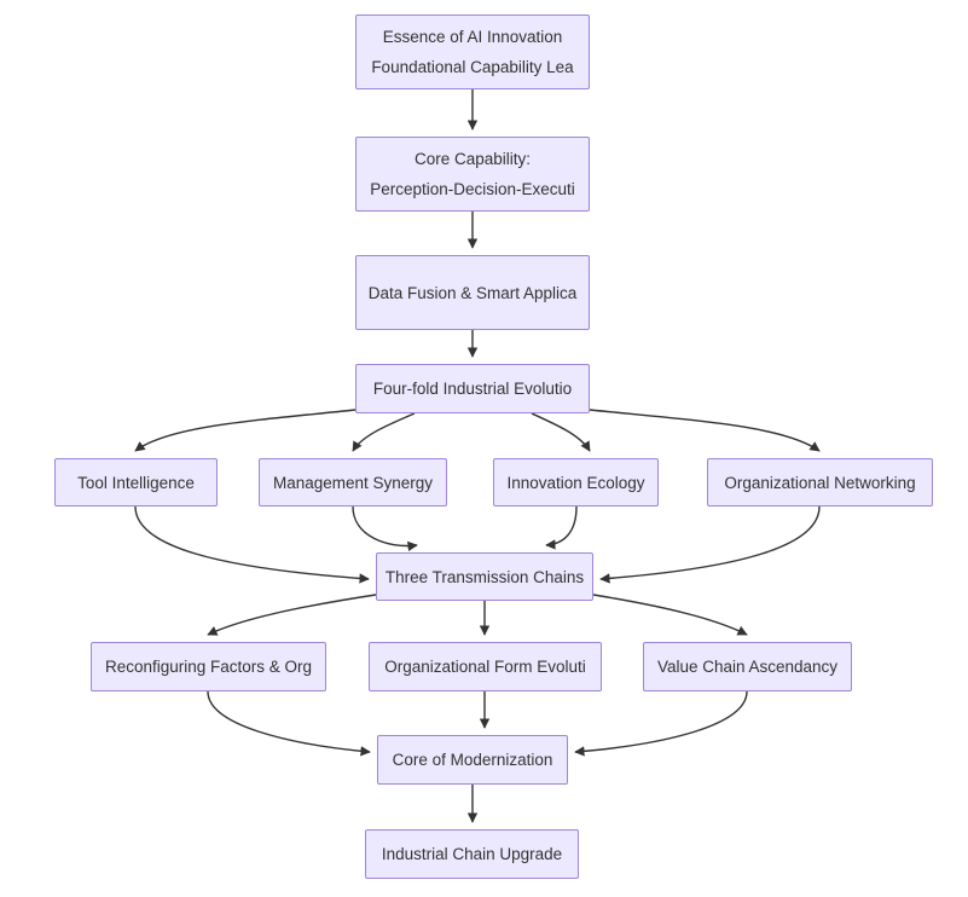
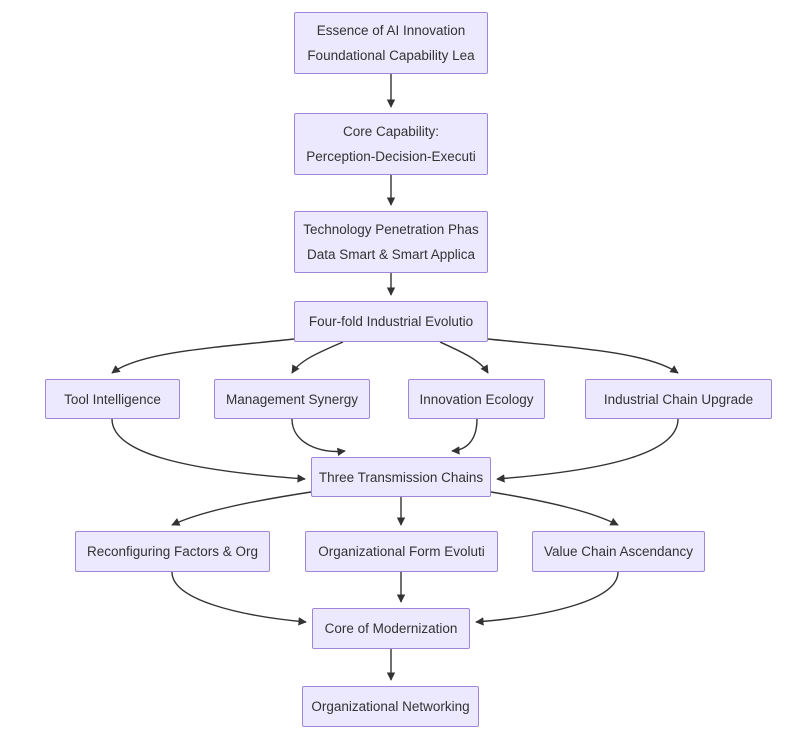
  Essence of AI Innovation
  Foundational Capability Lea
  Core Capability:
  Perception-Decision-Executi
+ Technology Penetration Phas
- Data Fusion & Smart Applica
+ Data Smart & Smart Applica
  Four-fold Industrial Evolutio
  Tool Intelligence
  Management Synergy
  Innovation Ecology
- Organizational Networking
+ Industrial Chain Upgrade
  Three Transmission Chains
  Reconfiguring Factors & Org
  Organizational Form Evoluti
  Value Chain Ascendancy
  Core of Modernization
- Industrial Chain Upgrade
+ Organizational Networking
